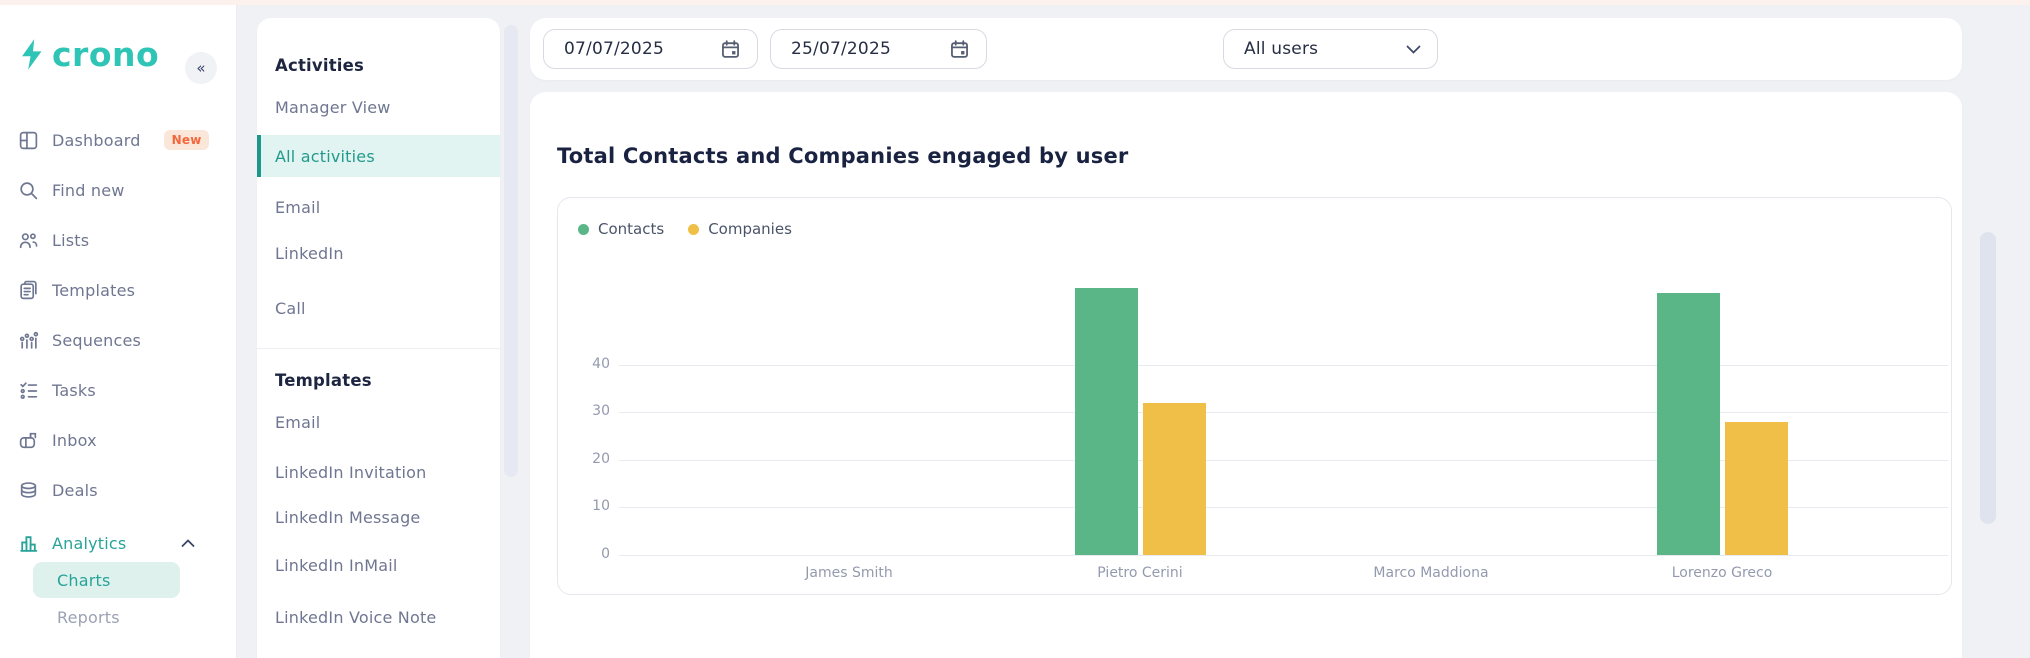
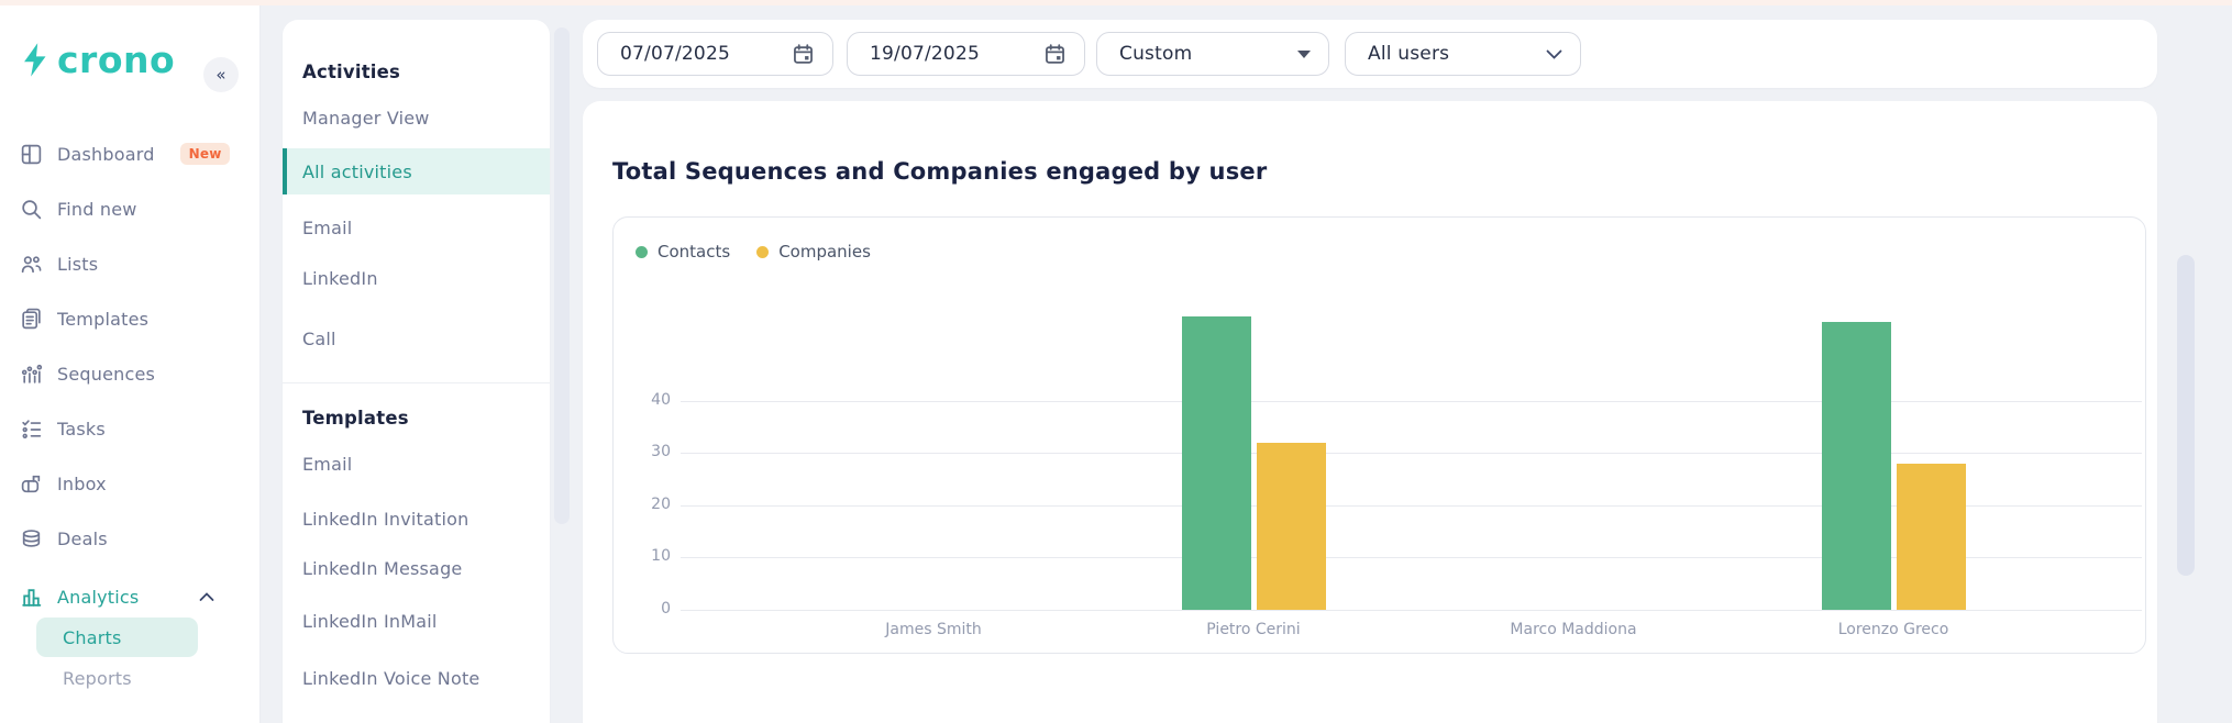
  crono
  «
  Dashboard
  New
  Find new
  Lists
  Templates
  Sequences
  Tasks
  Inbox
  Deals
  Analytics
  Charts
  Reports
  Activities
  Manager View
  All activities
  Email
  LinkedIn
  Call
  Templates
  Email
  LinkedIn Invitation
  LinkedIn Message
  LinkedIn InMail
  LinkedIn Voice Note
  07/07/2025
- 25/07/2025
+ 19/07/2025
+ Custom
  All users
- Total Contacts and Companies engaged by user
+ Total Sequences and Companies engaged by user
  Contacts
  Companies
  0
  10
  20
  30
  40
  James Smith
  Pietro Cerini
  Marco Maddiona
  Lorenzo Greco
